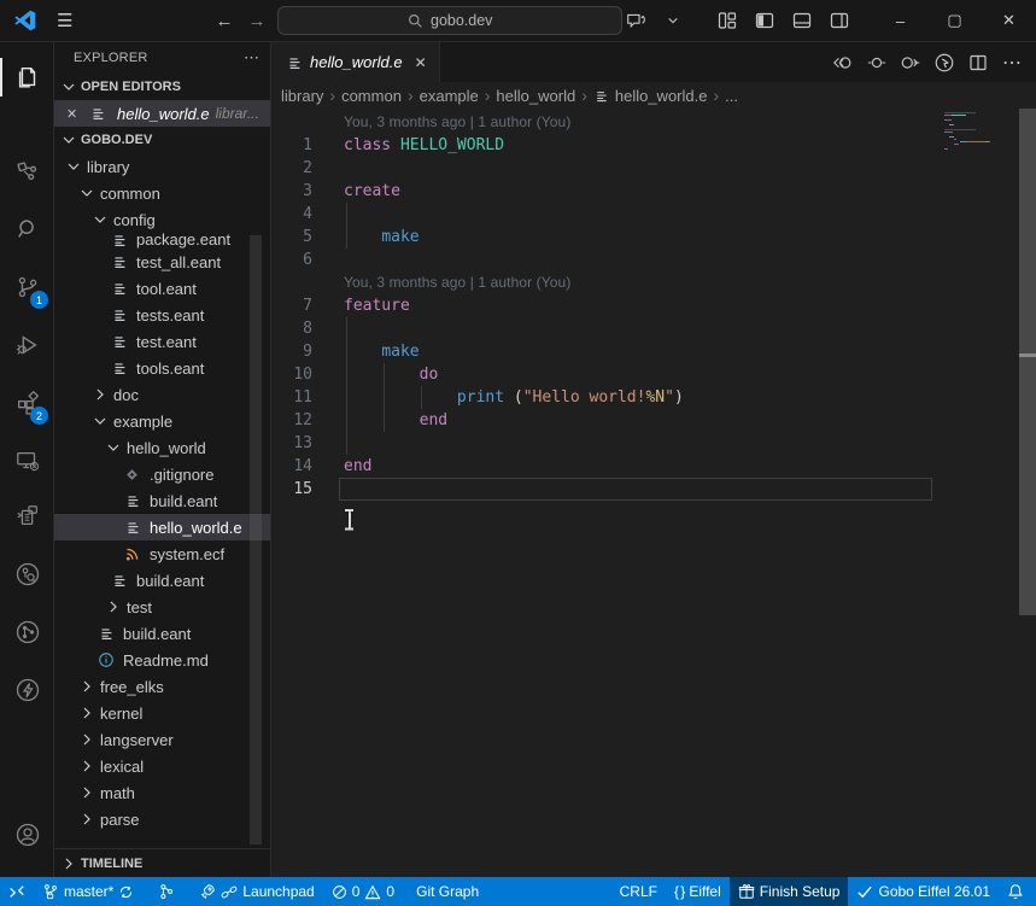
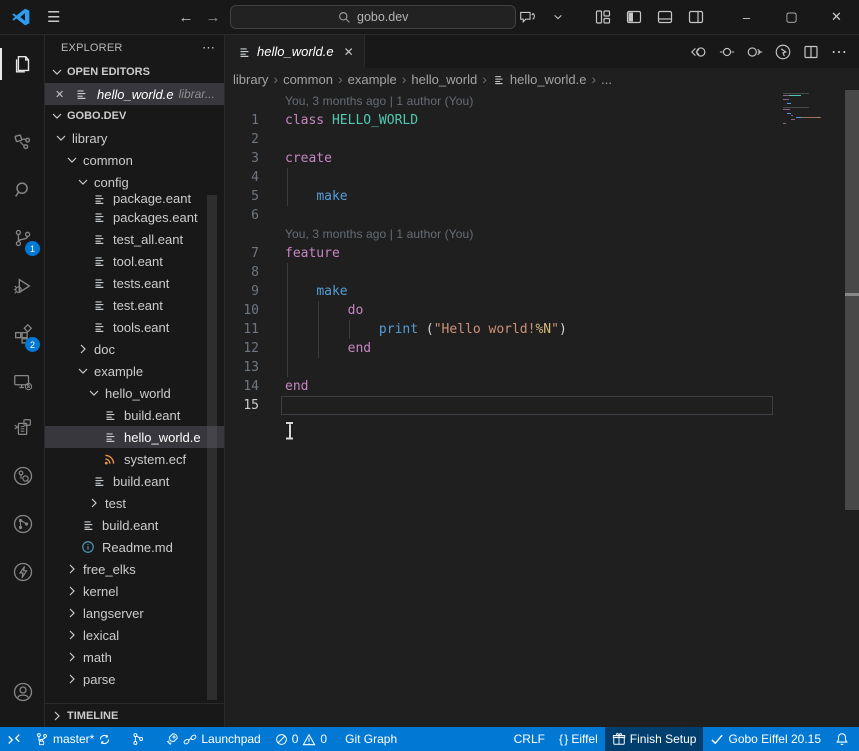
  ☰
  ←
  →
  gobo.dev
  –
  ▢
  ✕
  1
  2
  EXPLORER
  ⋯
  OPEN EDITORS
  ✕
  hello_world.e
  librar...
  GOBO.DEV
  library
  common
  config
  package.eant
+ packages.eant
  test_all.eant
  tool.eant
  tests.eant
  test.eant
  tools.eant
  doc
  example
  hello_world
- .gitignore
  build.eant
  hello_world.e
  system.ecf
  build.eant
  test
  build.eant
  Readme.md
  free_elks
  kernel
  langserver
  lexical
  math
  parse
  TIMELINE
  hello_world.e
  ✕
  ⋯
  library
  ›
  common
  ›
  example
  ›
  hello_world
  ›
  hello_world.e
  ›
  ...
  You, 3 months ago | 1 author (You)
  1
  class HELLO_WORLD
  2
  3
  create
  4
  5
  make
  6
  You, 3 months ago | 1 author (You)
  7
  feature
  8
  9
  make
  10
  do
  11
  print ("Hello world!%N")
  12
  end
  13
  14
  end
  15
  master*
  Launchpad
  0
  0
  Git Graph
  CRLF
  { }
  Eiffel
  Finish Setup
- Gobo Eiffel 26.01
+ Gobo Eiffel 20.15
